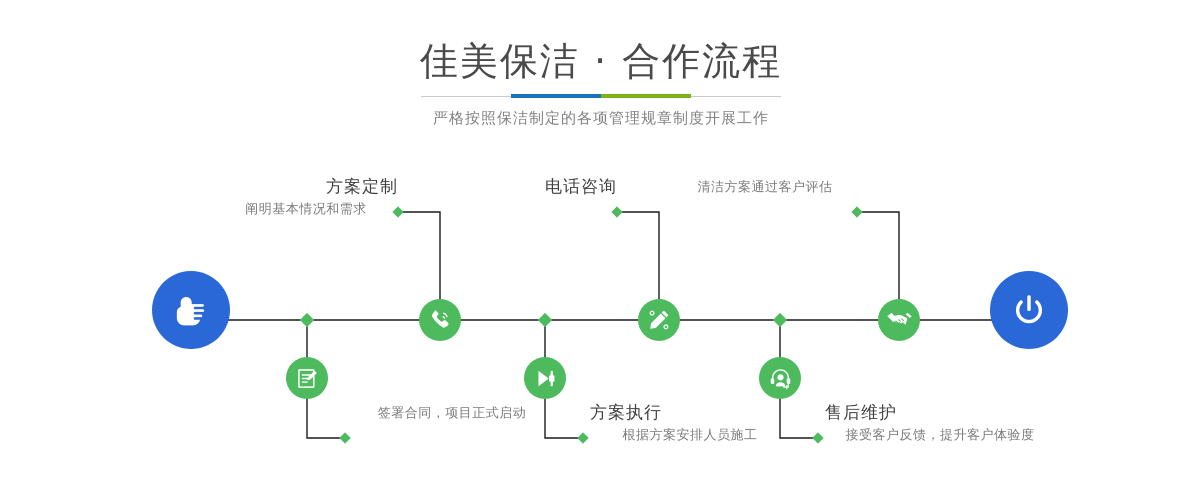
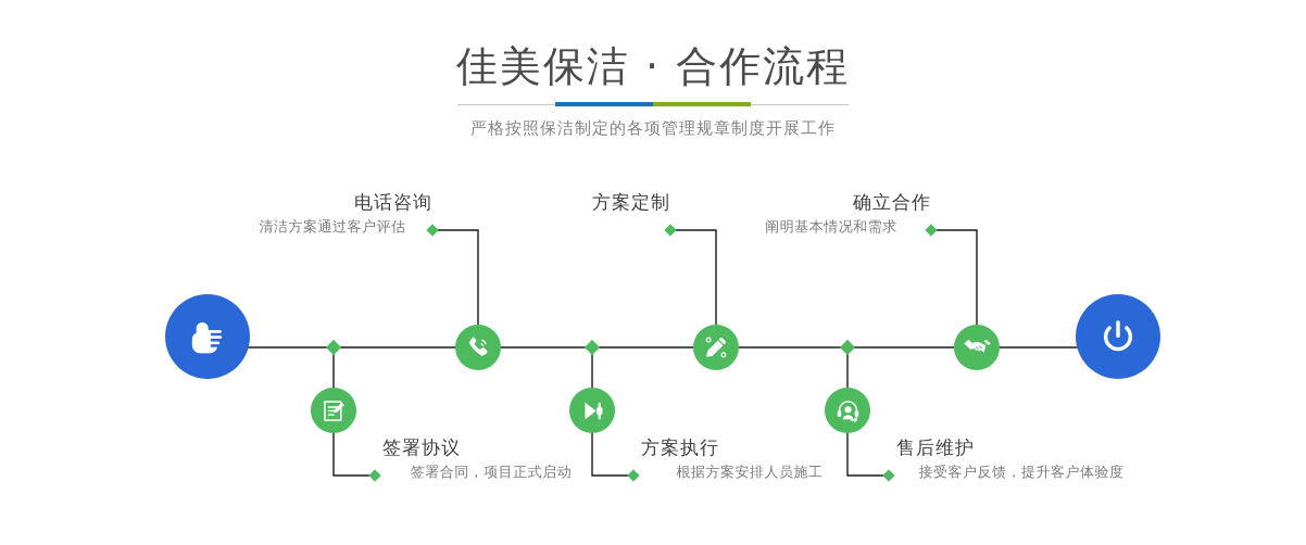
  佳美保洁 · 合作流程
  严格按照保洁制定的各项管理规章制度开展工作
- 方案定制
+ 电话咨询
- 阐明基本情况和需求
+ 清洁方案通过客户评估
- 电话咨询
+ 方案定制
+ 确立合作
- 清洁方案通过客户评估
+ 阐明基本情况和需求
+ 签署协议
  签署合同，项目正式启动
  方案执行
  根据方案安排人员施工
  售后维护
  接受客户反馈，提升客户体验度
